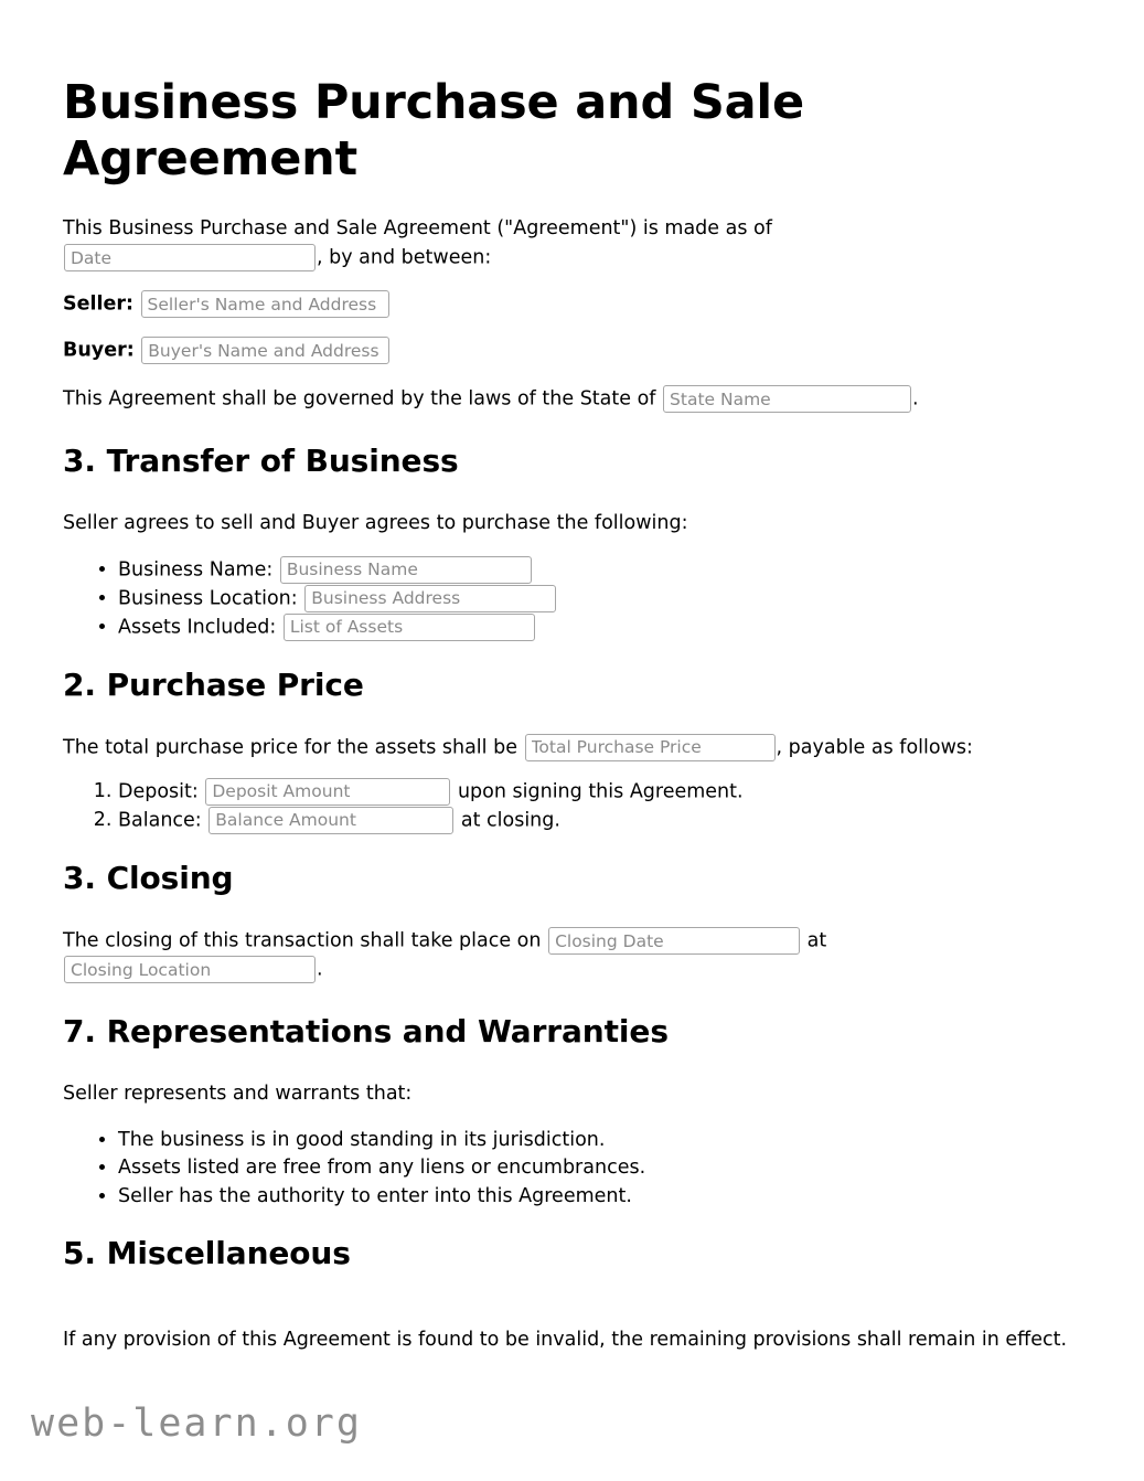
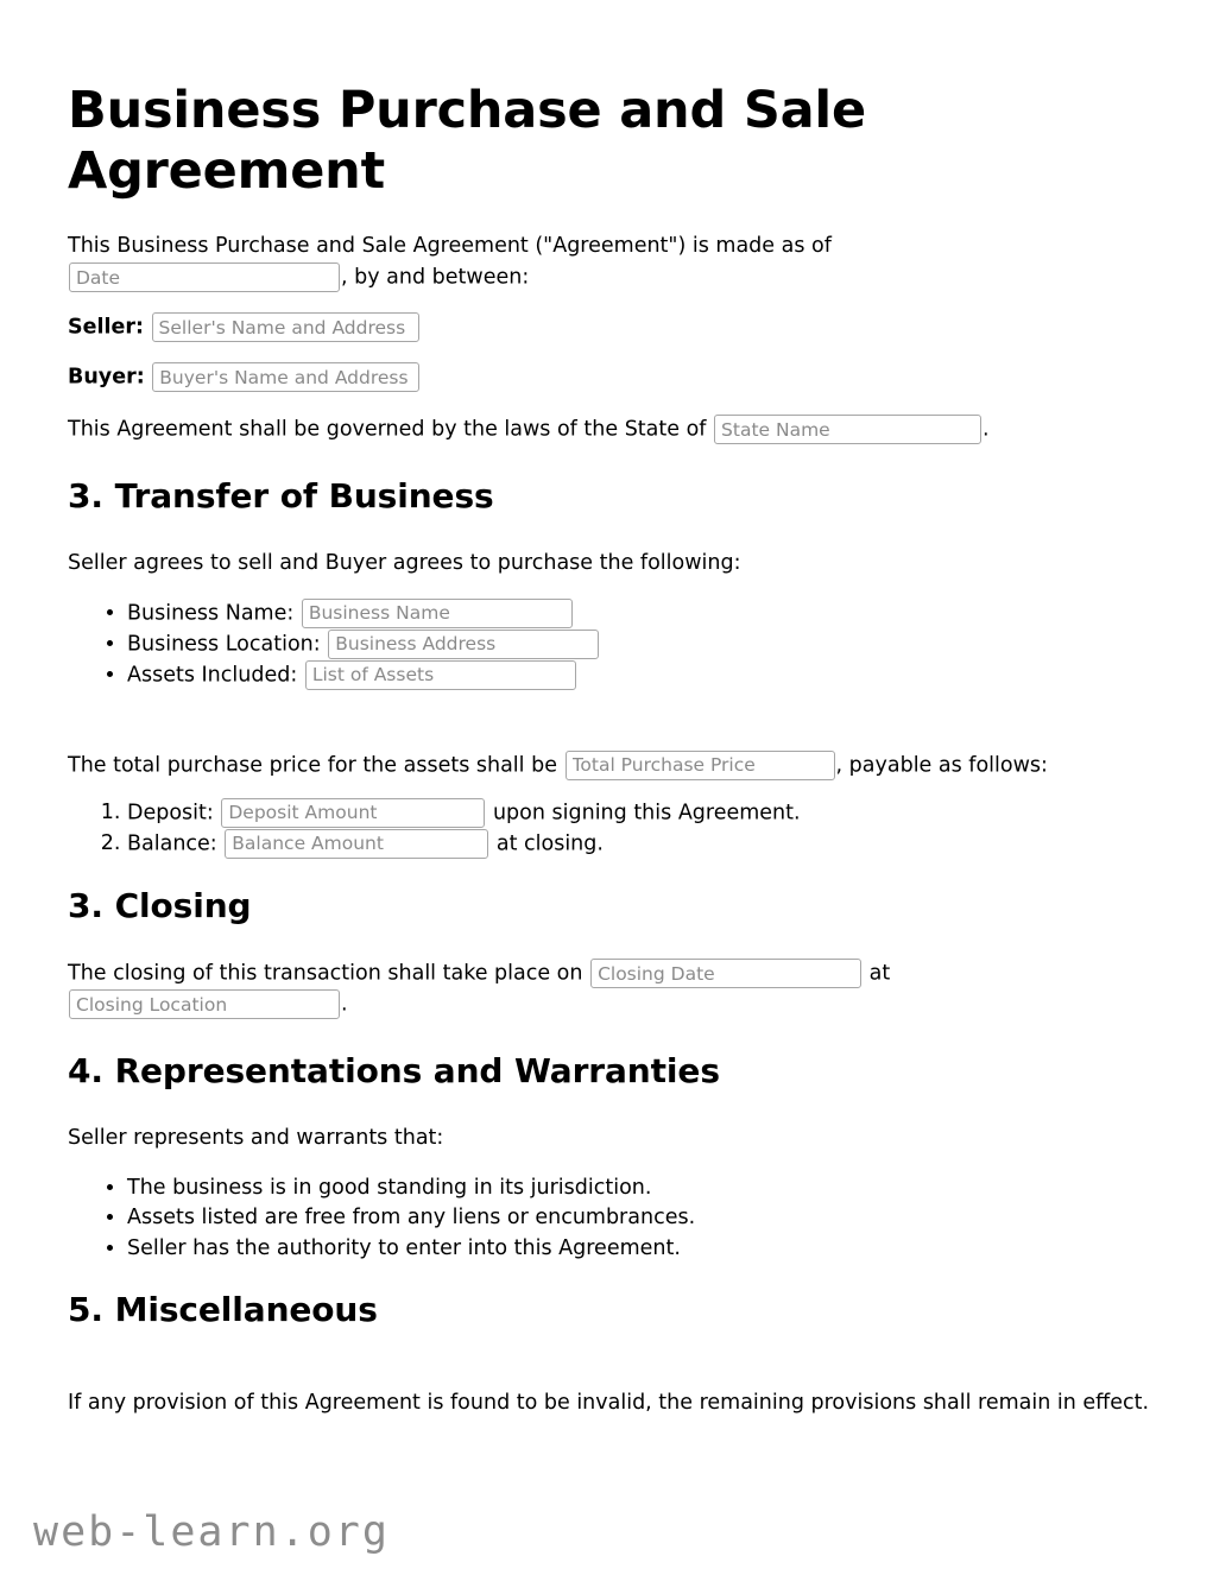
  Business Purchase and Sale Agreement
  This Business Purchase and Sale Agreement ("Agreement") is made as of
  Date , by and between:
  Seller: Seller's Name and Address
  Buyer: Buyer's Name and Address
  This Agreement shall be governed by the laws of the State of State Name .
  3. Transfer of Business
  Seller agrees to sell and Buyer agrees to purchase the following:
  Business Name: Business Name
  Business Location: Business Address
  Assets Included: List of Assets
- 2. Purchase Price
  The total purchase price for the assets shall be Total Purchase Price , payable as follows:
  Deposit: Deposit Amount upon signing this Agreement.
  Balance: Balance Amount at closing.
  3. Closing
  The closing of this transaction shall take place on Closing Date at Closing Location .
- 7. Representations and Warranties
+ 4. Representations and Warranties
  Seller represents and warrants that:
  The business is in good standing in its jurisdiction.
  Assets listed are free from any liens or encumbrances.
  Seller has the authority to enter into this Agreement.
  5. Miscellaneous
  If any provision of this Agreement is found to be invalid, the remaining provisions shall remain in effect.
  web-learn.org
